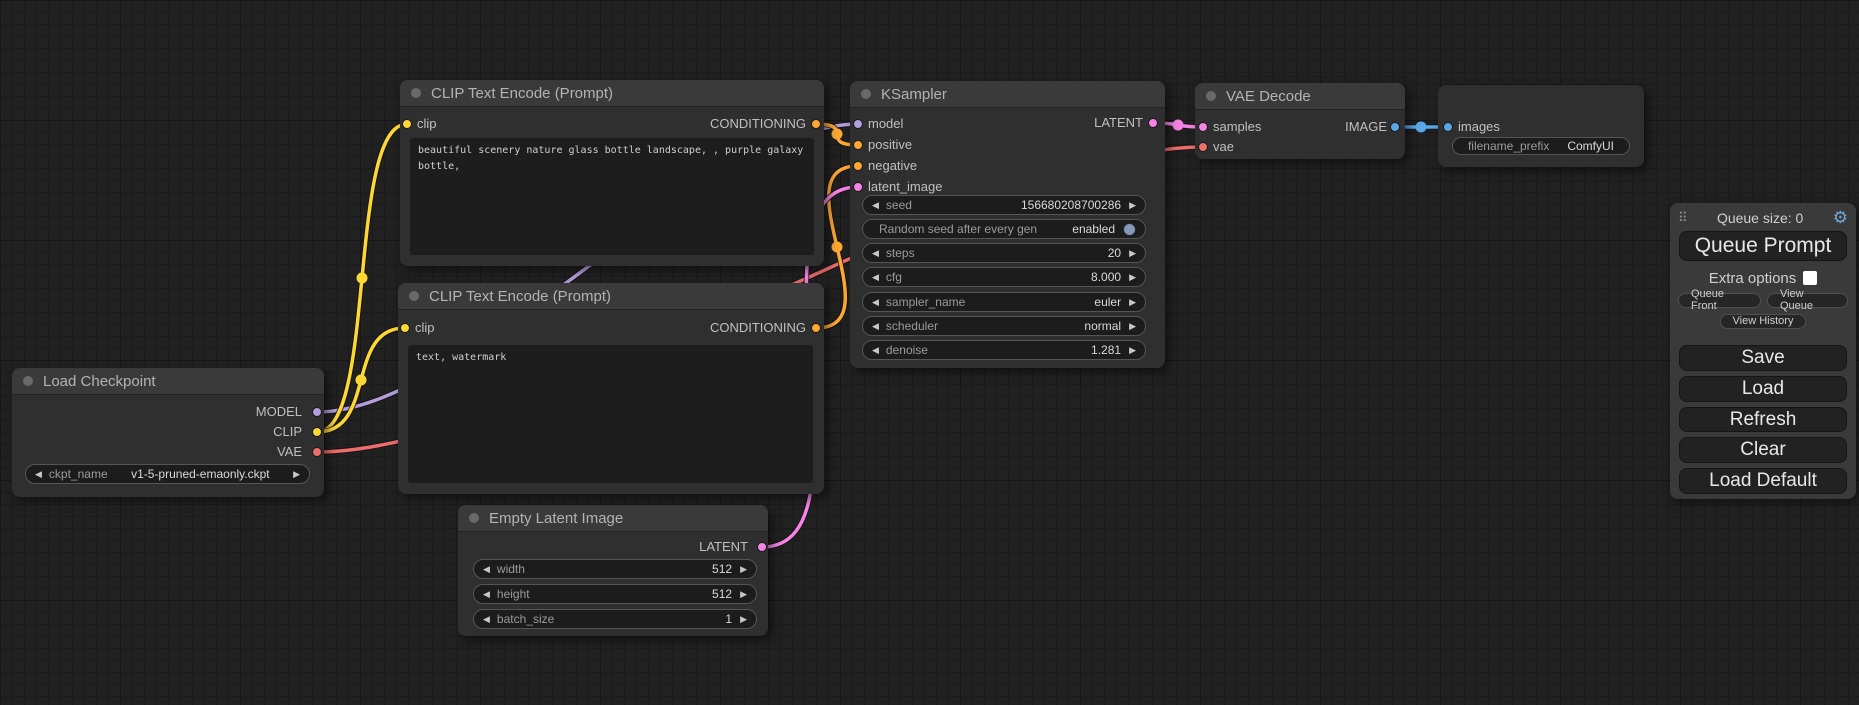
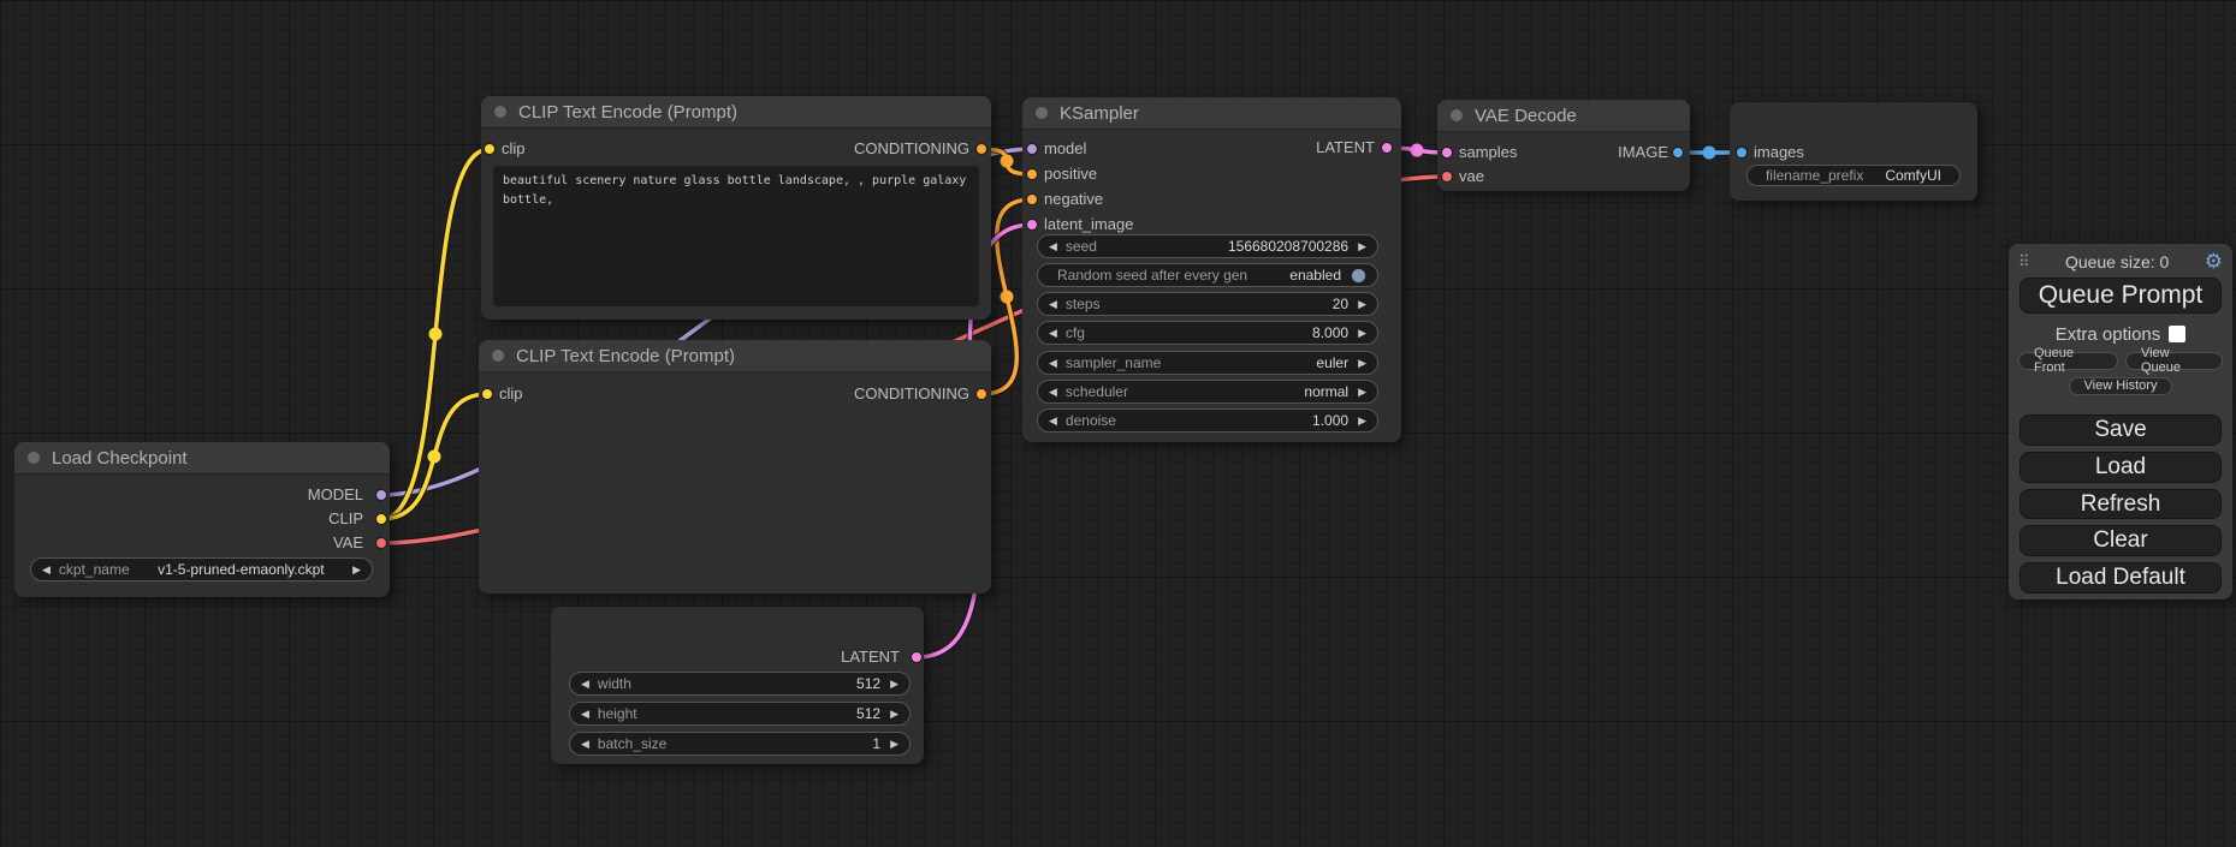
  Load Checkpoint
  MODEL
  CLIP
  VAE
  ◀
  ckpt_name
  v1-5-pruned-emaonly.ckpt
  ▶
  CLIP Text Encode (Prompt)
  clip
  CONDITIONING
  beautiful scenery nature glass bottle landscape, , purple galaxy bottle,
  CLIP Text Encode (Prompt)
  clip
  CONDITIONING
- text, watermark
- Empty Latent Image
  LATENT
  ◀
  width
  512
  ▶
  ◀
  height
  512
  ▶
  ◀
  batch_size
  1
  ▶
  KSampler
  model
  positive
  negative
  latent_image
  LATENT
  ◀
  seed
  156680208700286
  ▶
  Random seed after every gen
  enabled
  ◀
  steps
  20
  ▶
  ◀
  cfg
  8.000
  ▶
  ◀
  sampler_name
  euler
  ▶
  ◀
  scheduler
  normal
  ▶
  ◀
  denoise
- 1.281
+ 1.000
  ▶
  VAE Decode
  samples
  vae
  IMAGE
  images
  filename_prefix
  ComfyUI
  ⠿
  Queue size: 0
  ⚙
  Queue Prompt
  Extra options
  Queue Front
  View Queue
  View History
  Save
  Load
  Refresh
  Clear
  Load Default
